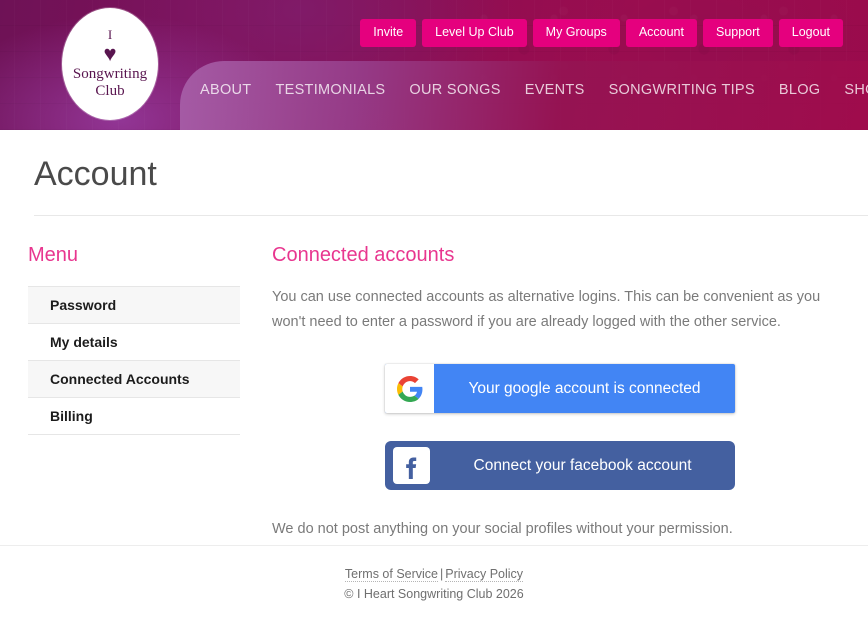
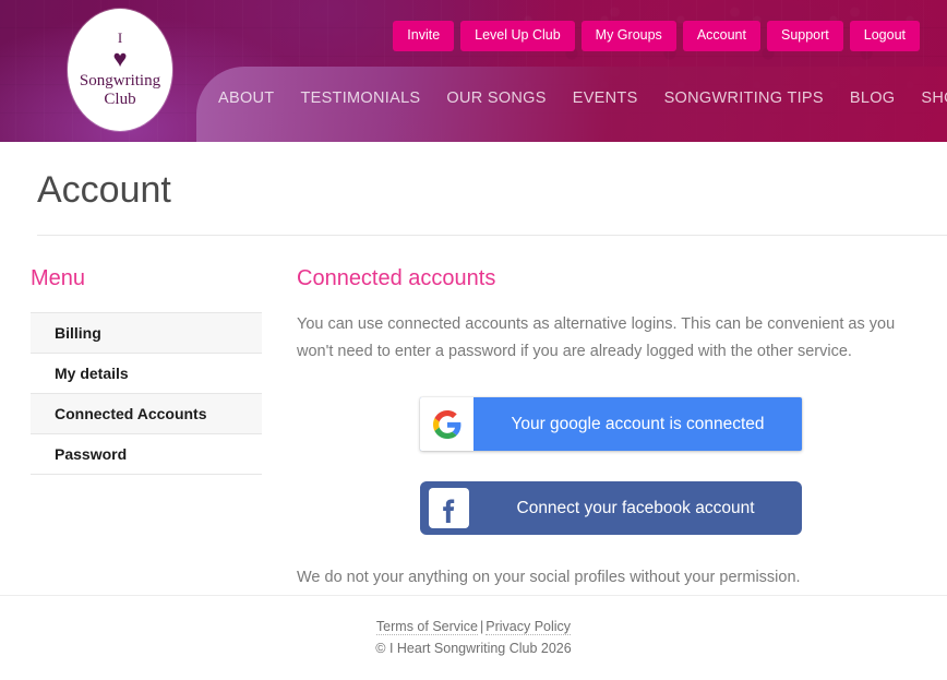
  I
  ♥
  Songwriting
  Club
  Invite
  Level Up Club
  My Groups
  Account
  Support
  Logout
  ABOUT
  TESTIMONIALS
  OUR SONGS
  EVENTS
  SONGWRITING TIPS
  BLOG
  Account
  Menu
- Password
+ Billing
  My details
  Connected Accounts
- Billing
+ Password
  Connected accounts
  You can use connected accounts as alternative logins. This can be convenient as you won't need to enter a password if you are already logged with the other service.
  Your google account is connected
  Connect your facebook account
- We do not post anything on your social profiles without your permission.
+ We do not your anything on your social profiles without your permission.
  Terms of Service | Privacy Policy
  © I Heart Songwriting Club 2026
